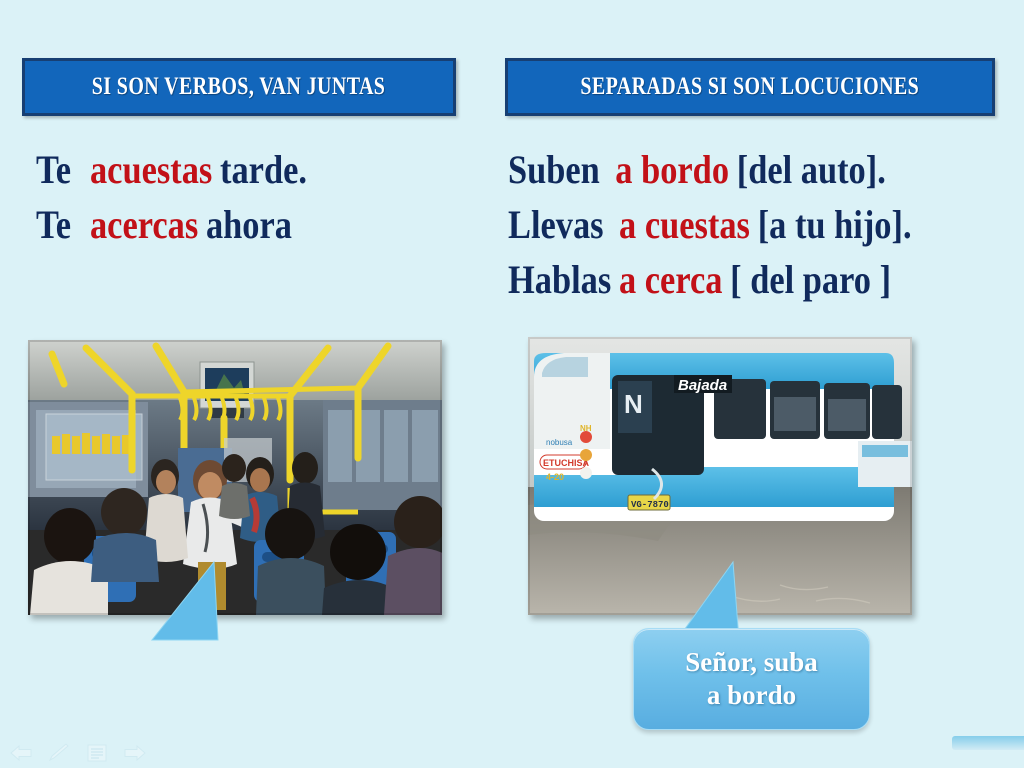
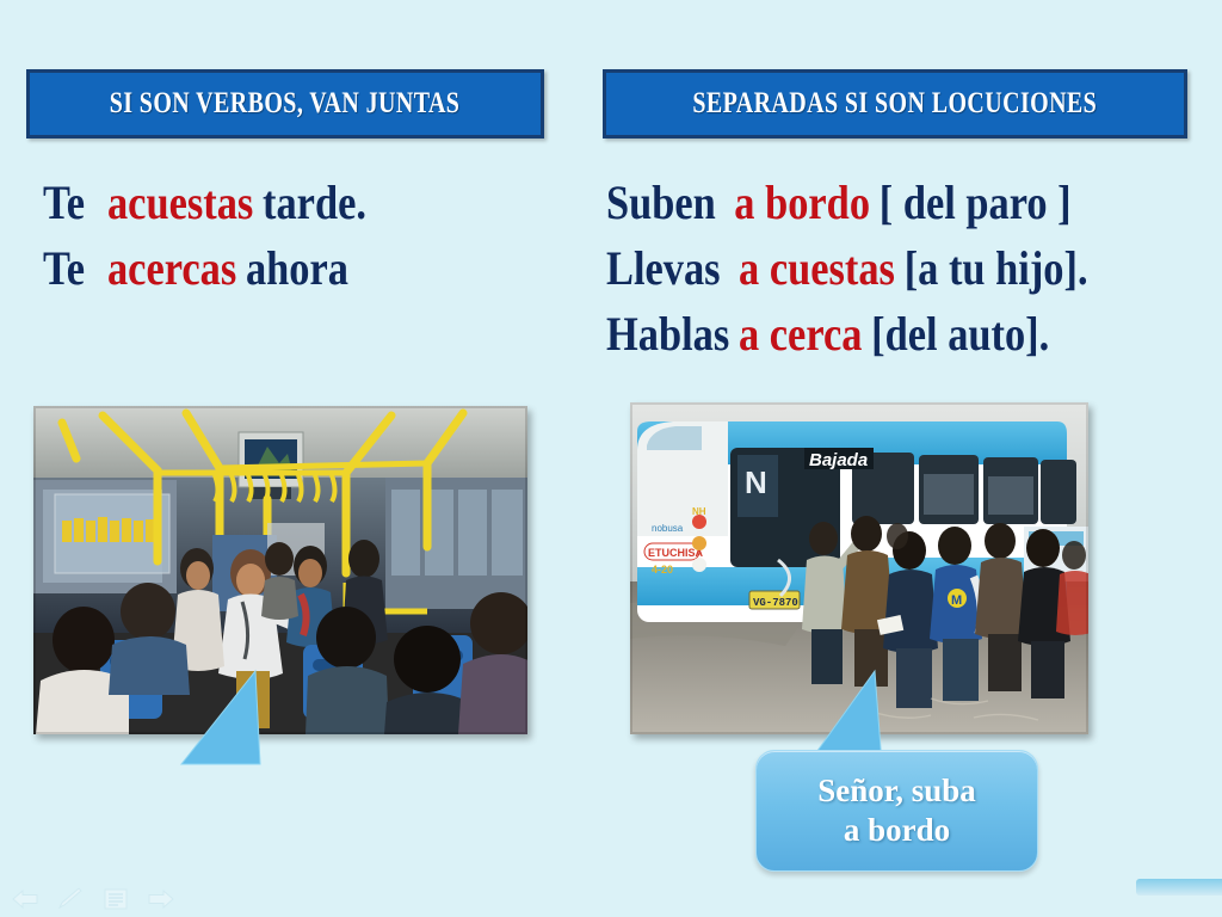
  SI SON VERBOS, VAN JUNTAS
  SEPARADAS SI SON LOCUCIONES
  Te acuestas tarde.
  Te acercas ahora
- Suben a bordo [del auto].
+ Suben a bordo [ del paro ]
  Llevas a cuestas [a tu hijo].
- Hablas a cerca [ del paro ]
+ Hablas a cerca [del auto].
  N
  Bajada
  nobusa
  ETUCHISA
  4-20
  NH
  VG-7870
+ M
  Señor, suba
  a bordo
